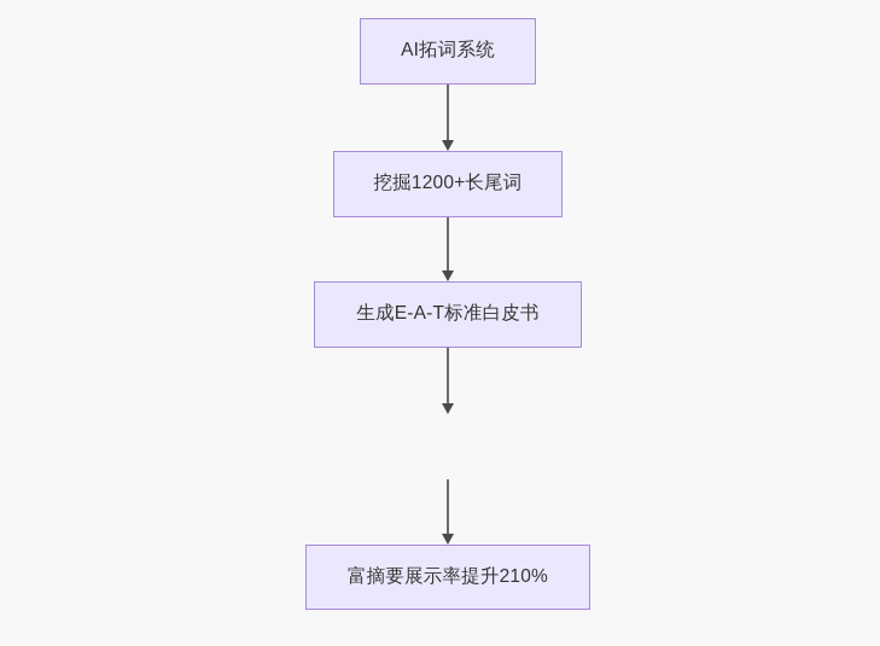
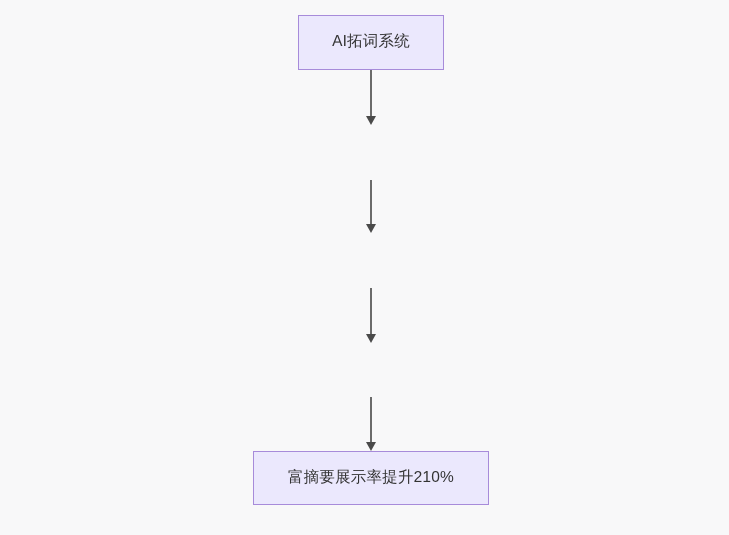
  AI拓词系统
- 挖掘1200+长尾词
- 生成E-A-T标准白皮书
  富摘要展示率提升210%
